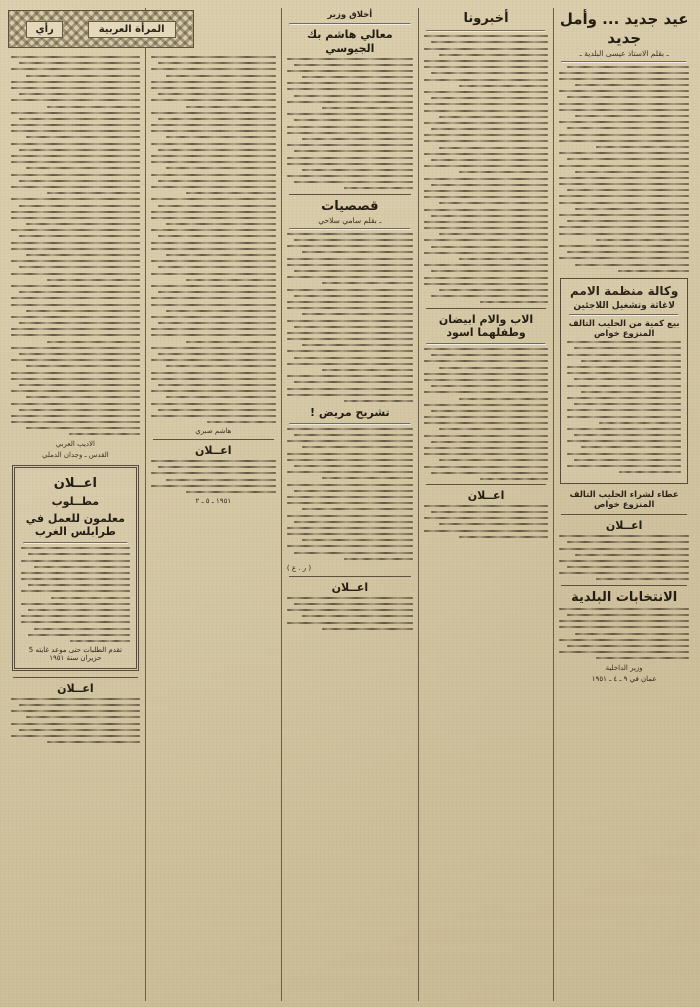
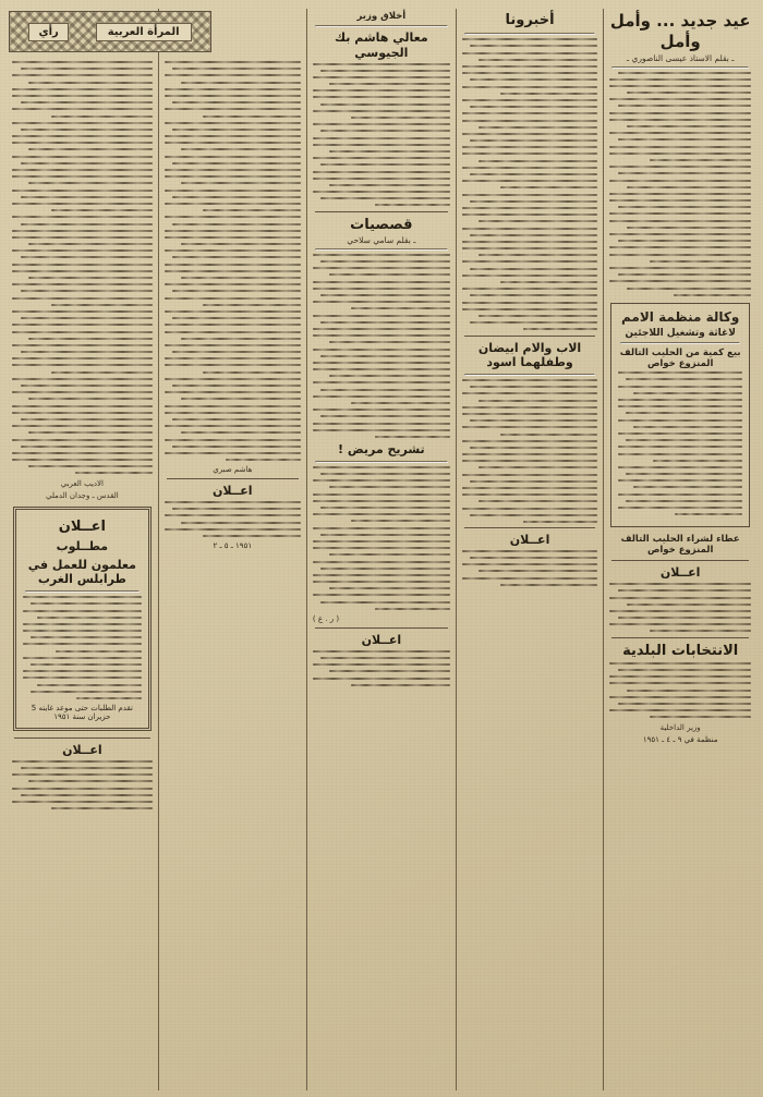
- عيد جديد ... وأمل جديد
+ عيد جديد ... وأمل وأمل
- ـ بقلم الاستاذ عيسى البلدية ـ
+ ـ بقلم الاستاذ عيسى الناصوري ـ
  وكالة منظمة الامم
  لاغاثة وتشغيل اللاجئين
  بيع كمية من الحليب التالف المنزوع خواص
  عطاء لشراء الحليب التالف المنزوع خواص
  اعــلان
  الانتخابات البلدية
  وزير الداخلية
- عمان في ٩ ـ ٤ ـ ١٩٥١
+ منظمة في ٩ ـ ٤ ـ ١٩٥١
  أخبرونا
  الاب والام ابيضان وطفلهما اسود
  اعــلان
  أخلاق وزير
  معالي هاشم بك الجيوسي
  قصصيات
  ـ بقلم سامي سلاحي
  تشريح مريض !
  ( ر . ع )
  اعــلان
  هاشم صبري
  اعــلان
  ١٩٥١ ـ ٥ ـ ٢
  الاديب العربي
  القدس ـ وجدان الدملي
  اعــلان
  مطــلوب
  معلمون للعمل في طرابلس الغرب
  تقدم الطلبات حتى موعد غايته 5 حزيران سنة ١٩٥١
  اعــلان
  المرأة العربية
  رأي
